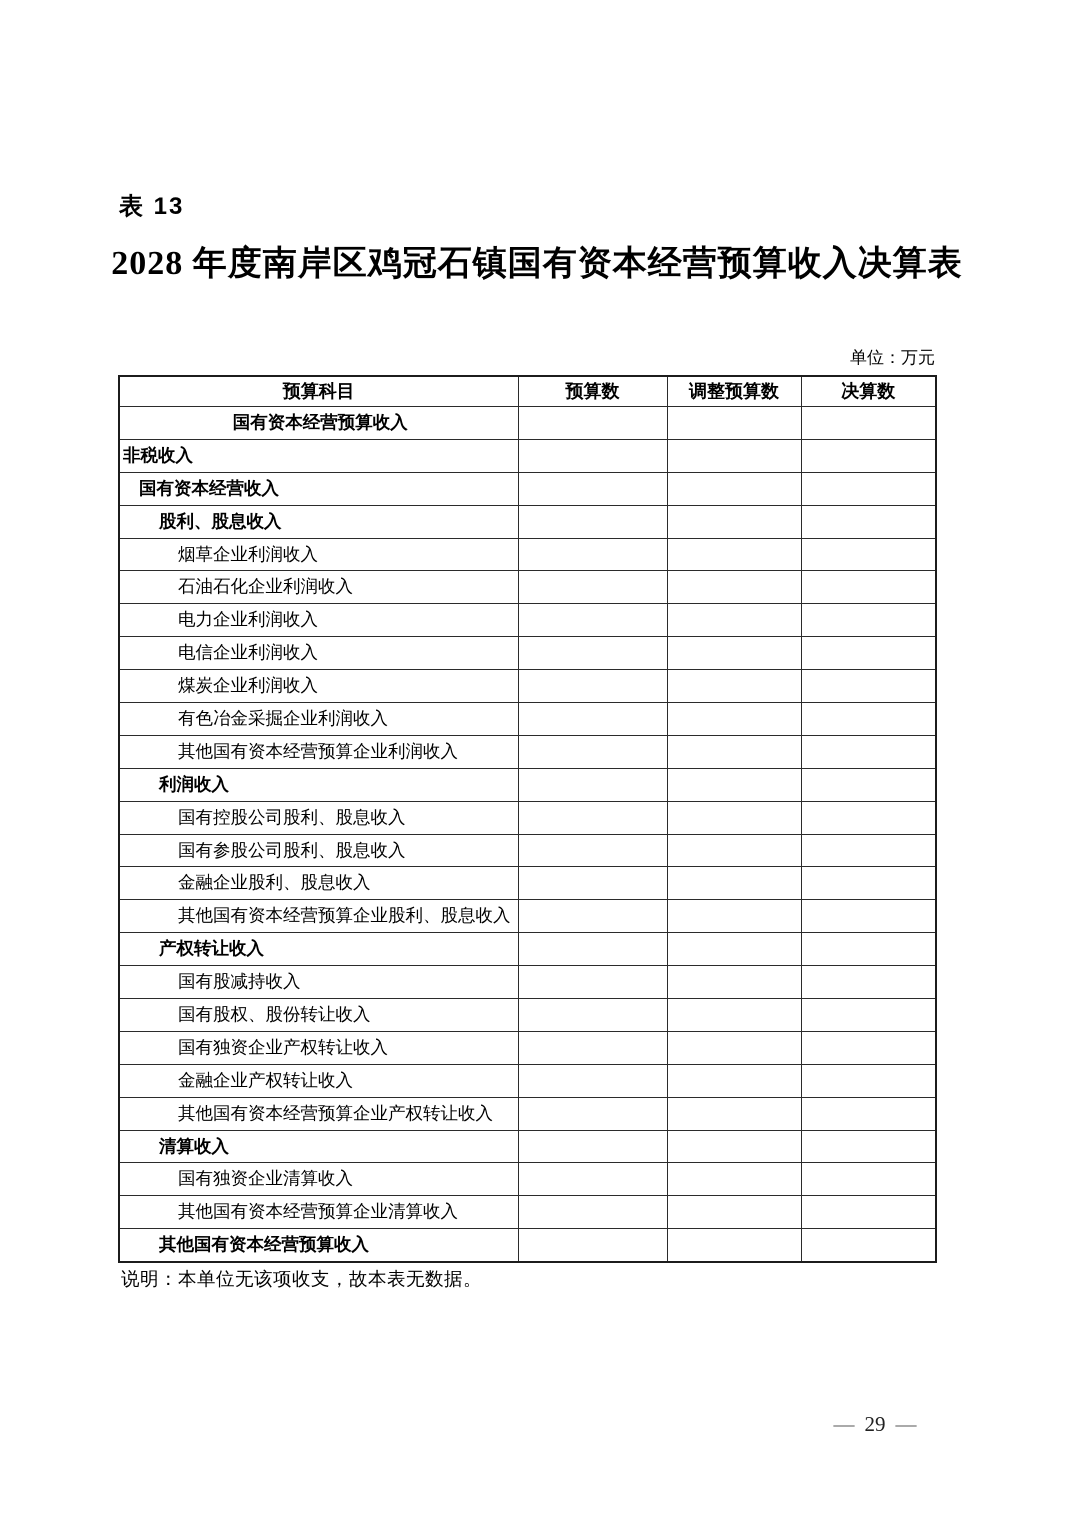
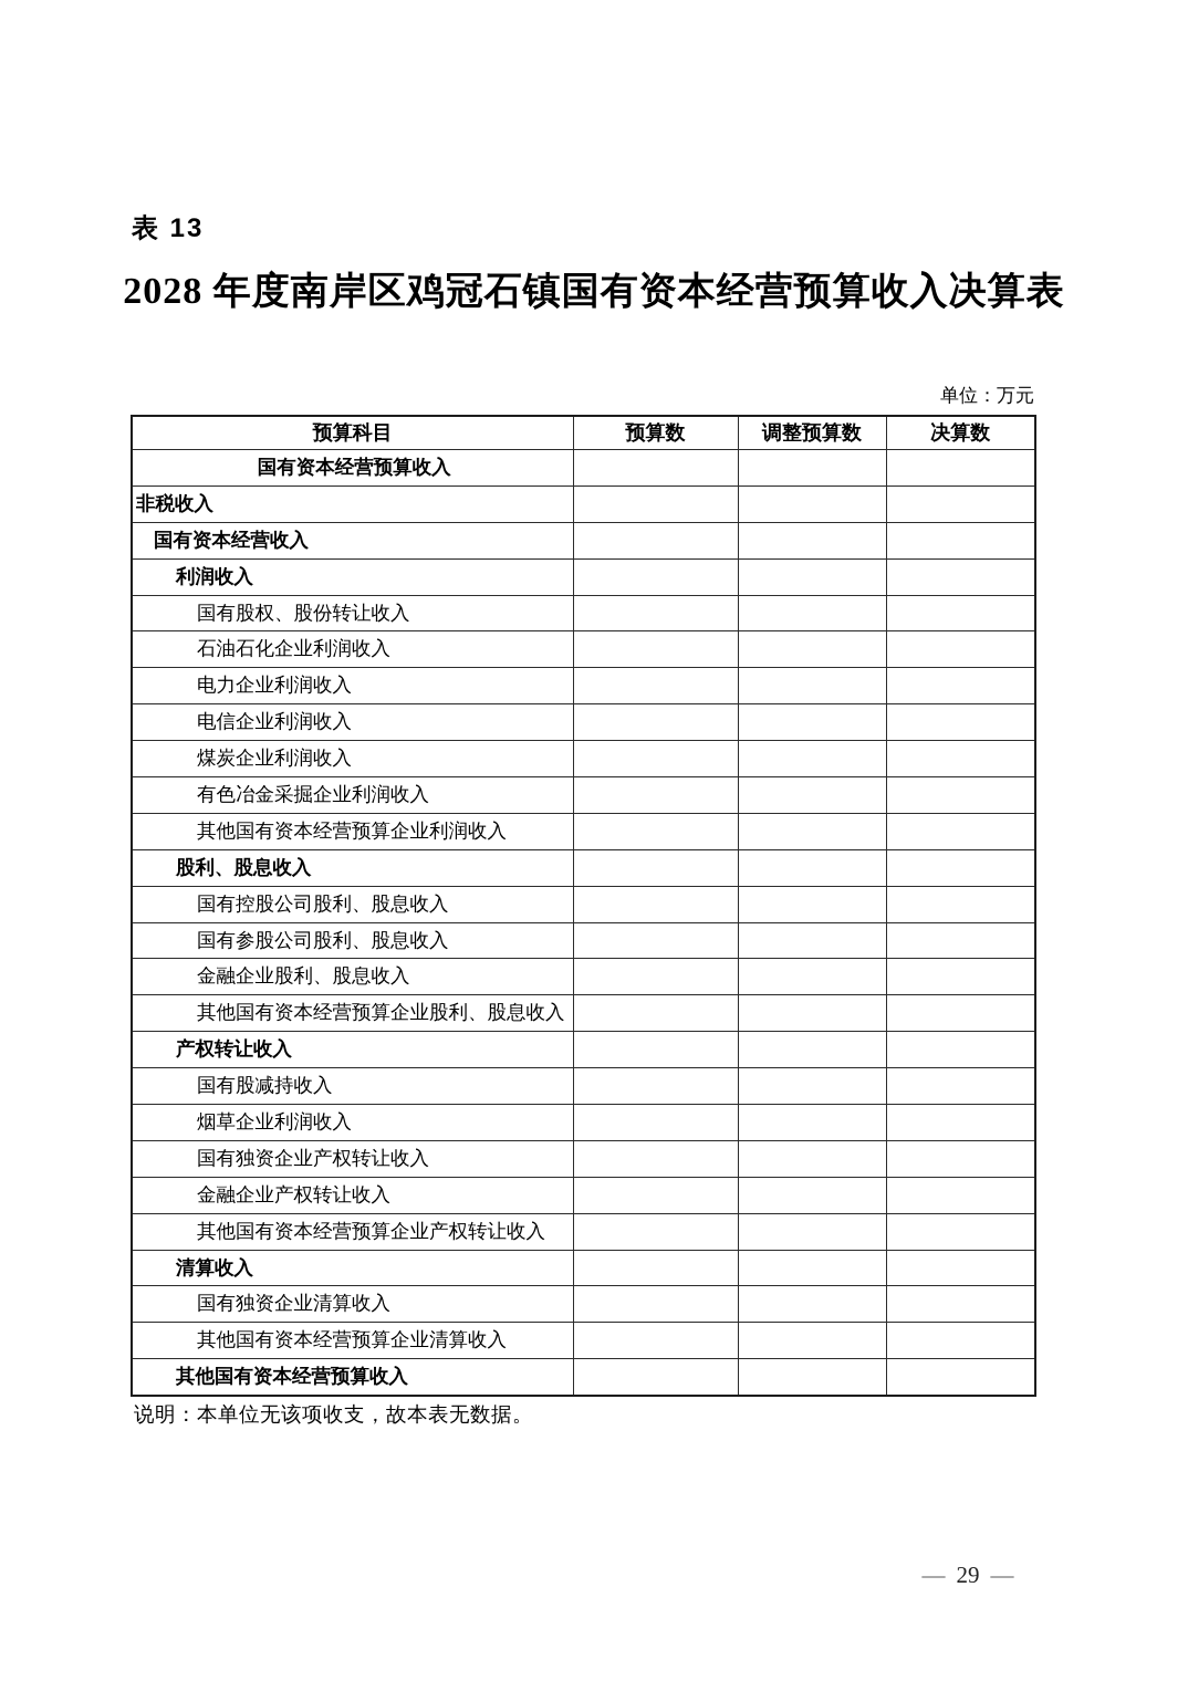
  表 13
  2028 年度南岸区鸡冠石镇国有资本经营预算收入决算表
  单位：万元
  预算科目	预算数	调整预算数	决算数
  国有资本经营预算收入
  非税收入
  国有资本经营收入
- 股利、股息收入
+ 利润收入
- 烟草企业利润收入
+ 国有股权、股份转让收入
  石油石化企业利润收入
  电力企业利润收入
  电信企业利润收入
  煤炭企业利润收入
  有色冶金采掘企业利润收入
  其他国有资本经营预算企业利润收入
- 利润收入
+ 股利、股息收入
  国有控股公司股利、股息收入
  国有参股公司股利、股息收入
  金融企业股利、股息收入
  其他国有资本经营预算企业股利、股息收入
  产权转让收入
  国有股减持收入
- 国有股权、股份转让收入
+ 烟草企业利润收入
  国有独资企业产权转让收入
  金融企业产权转让收入
  其他国有资本经营预算企业产权转让收入
  清算收入
  国有独资企业清算收入
  其他国有资本经营预算企业清算收入
  其他国有资本经营预算收入
  说明：本单位无该项收支，故本表无数据。
  — 29 —
